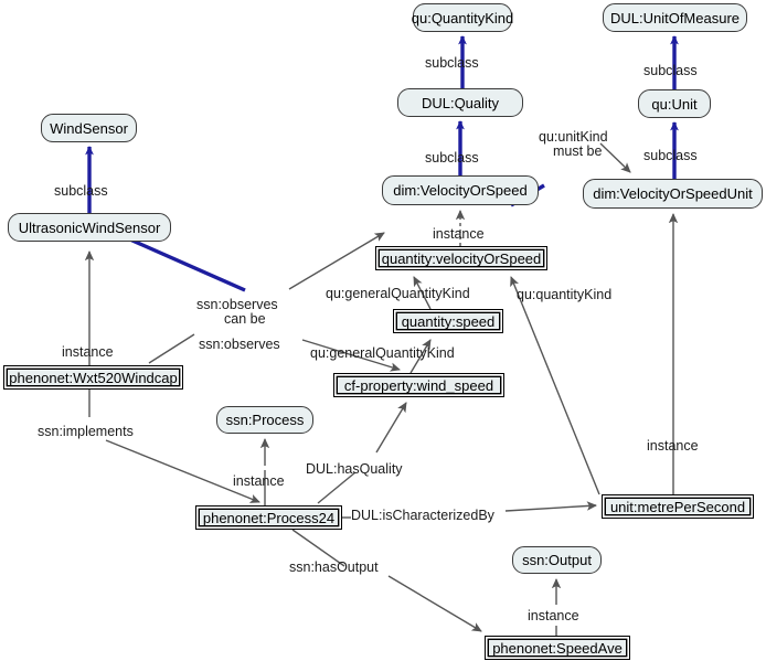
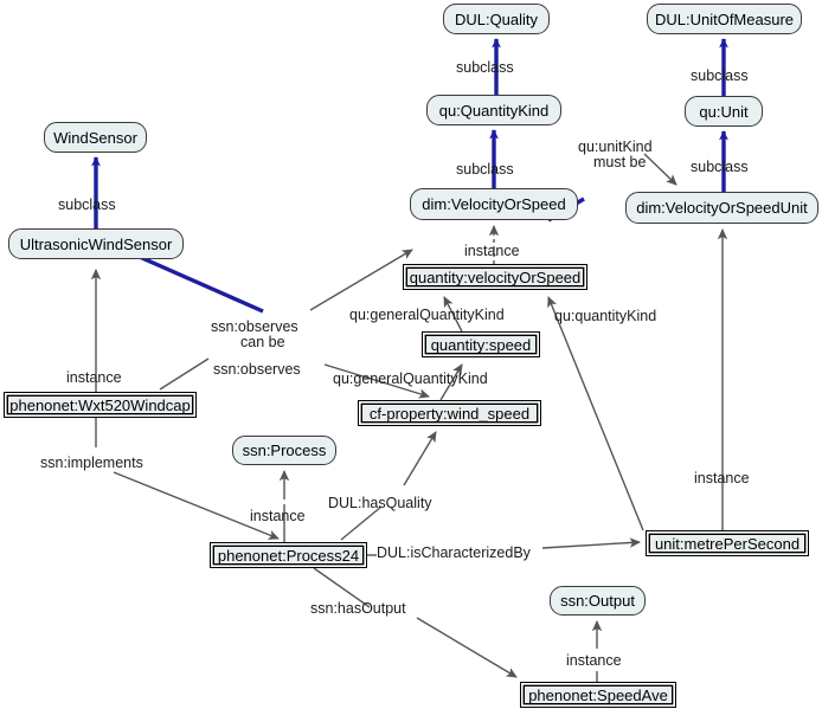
  WindSensor
  UltrasonicWindSensor
- qu:QuantityKind
+ DUL:Quality
  DUL:UnitOfMeasure
- DUL:Quality
+ qu:QuantityKind
  qu:Unit
  dim:VelocityOrSpeed
  dim:VelocityOrSpeedUnit
  ssn:Process
  ssn:Output
  quantity:velocityOrSpeed
  quantity:speed
  cf-property:wind_speed
  phenonet:Wxt520Windcap
  phenonet:Process24
  unit:metrePerSecond
  phenonet:SpeedAve
  subclass
  subclass
  subclass
  subclass
  subclass
  qu:unitKind
  must be
  ssn:observes
  can be
  ssn:observes
  instance
  instance
  qu:generalQuantityKind
  qu:generalQuantityKind
  qu:quantityKind
  instance
  ssn:implements
  instance
  DUL:hasQuality
  DUL:isCharacterizedBy
  ssn:hasOutput
  instance
